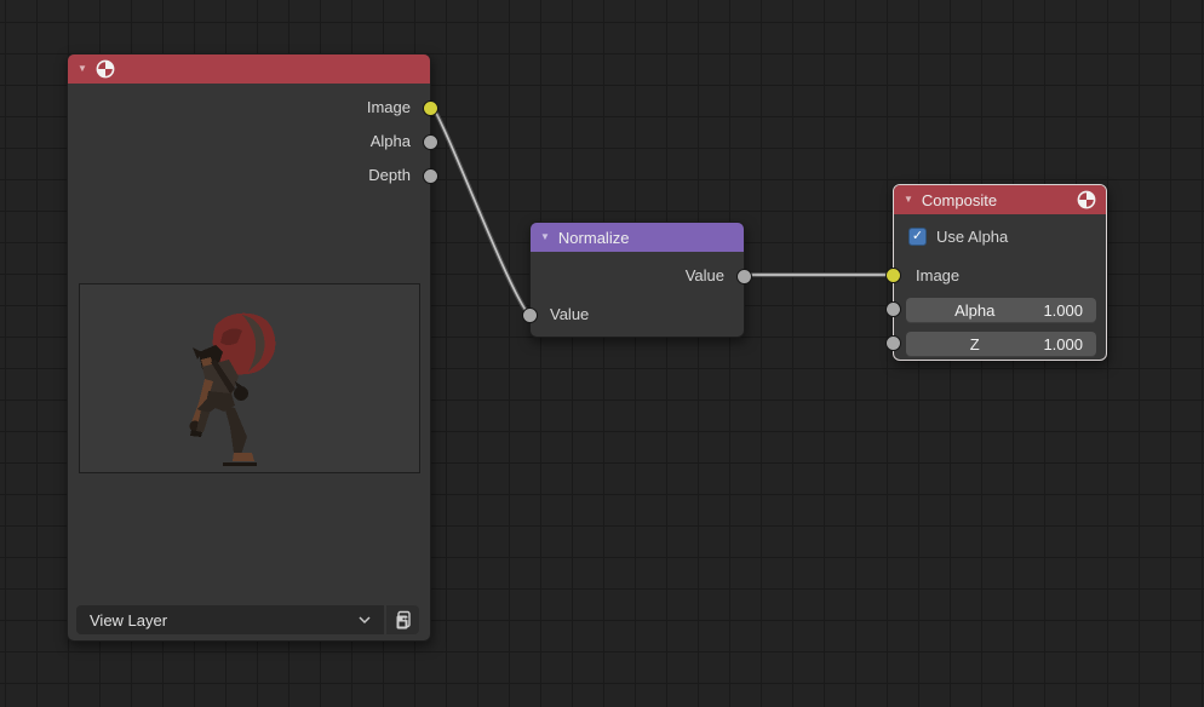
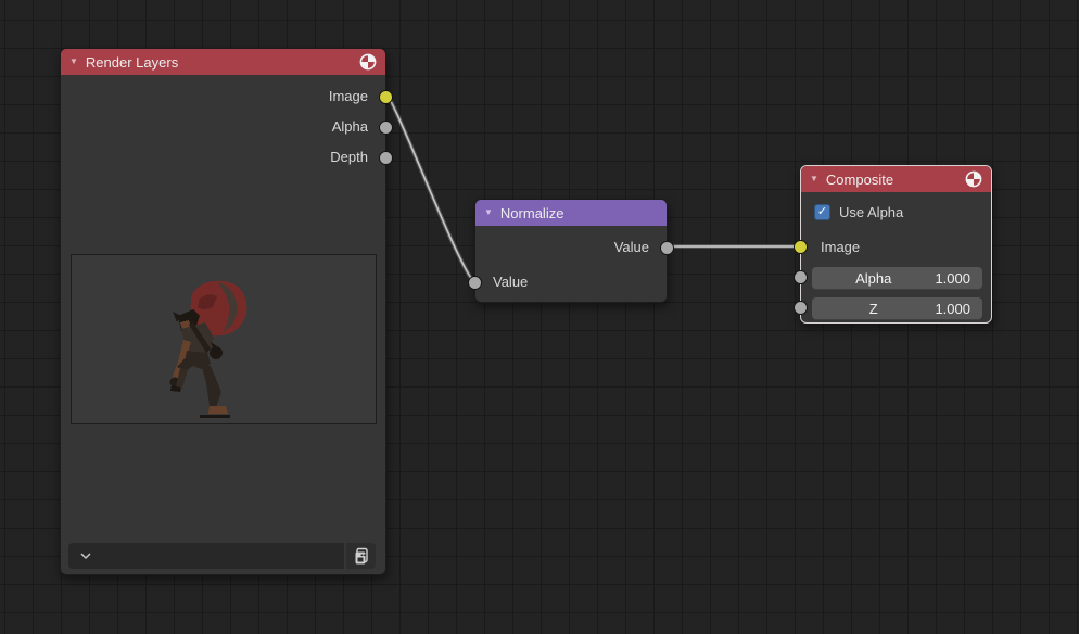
  ▼
+ Render Layers
  Image
  Alpha
  Depth
- View Layer
  ▼
  Normalize
  Value
  Value
  ▼
  Composite
  ✓
  Use Alpha
  Image
  Alpha
  1.000
  Z
  1.000
